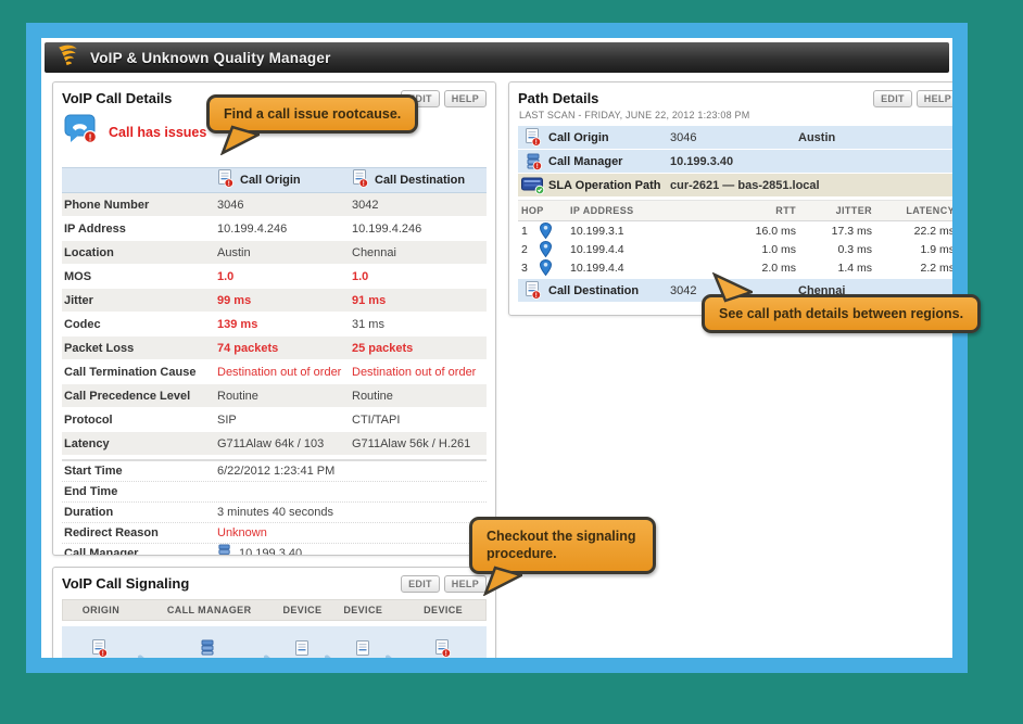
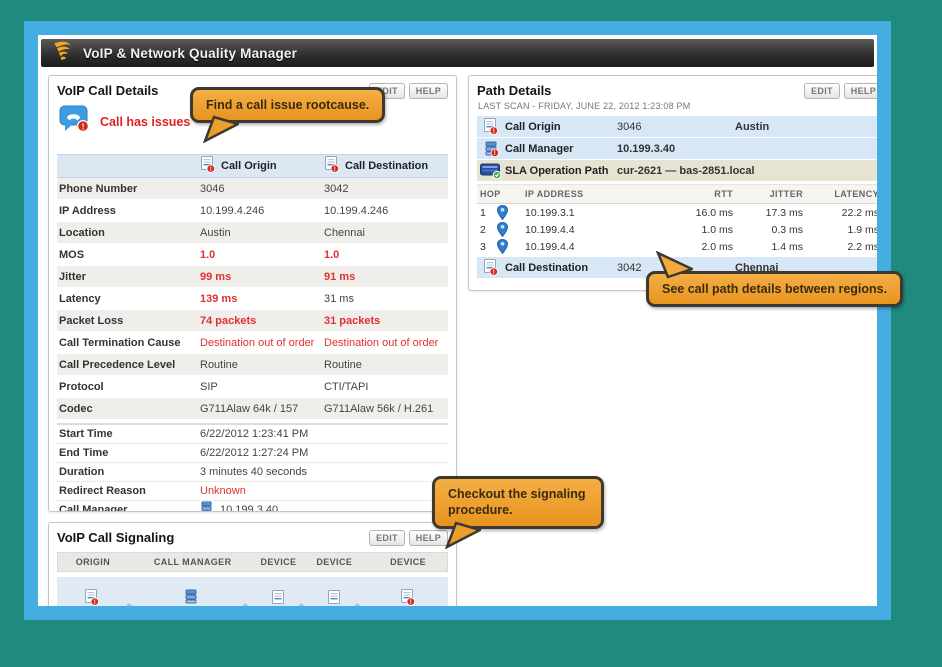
- VoIP & Unknown Quality Manager
+ VoIP & Network Quality Manager
  VoIP Call Details
  DIT
  HELP
  !
  Call has issues
  Call Origin
  Call Destination
  Phone Number
  3046
  3042
  IP Address
  10.199.4.246
  10.199.4.246
  Location
  Austin
  Chennai
  MOS
  1.0
  1.0
  Jitter
  99 ms
  91 ms
- Codec
+ Latency
  139 ms
  31 ms
  Packet Loss
  74 packets
- 25 packets
+ 31 packets
  Call Termination Cause
  Destination out of order
  Destination out of order
  Call Precedence Level
  Routine
  Routine
  Protocol
  SIP
  CTI/TAPI
- Latency
+ Codec
- G711Alaw 64k / 103
+ G711Alaw 64k / 157
  G711Alaw 56k / H.261
  Start Time
  6/22/2012 1:23:41 PM
  End Time
+ 6/22/2012 1:27:24 PM
  Duration
  3 minutes 40 seconds
  Redirect Reason
  Unknown
  Call Manager
  10.199.3.40
  Path Details
  EDIT
  HELP
  LAST SCAN - FRIDAY, JUNE 22, 2012 1:23:08 PM
  Call Origin
  3046
  Austin
  Call Manager
  10.199.3.40
  SLA Operation Path
  cur-2621 — bas-2851.local
  HOP
  IP ADDRESS
  RTT
  JITTER
  LATENCY
  1
  10.199.3.1
  16.0 ms
  17.3 ms
  22.2 ms
  2
  10.199.4.4
  1.0 ms
  0.3 ms
  1.9 ms
  3
  10.199.4.4
  2.0 ms
  1.4 ms
  2.2 ms
  Call Destination
  3042
  Chennai
  VoIP Call Signaling
  EDIT
  HELP
  ORIGIN
  CALL MANAGER
  DEVICE
  DEVICE
  DEVICE
  Find a call issue rootcause.
  See call path details between regions.
  Checkout the signaling procedure.
